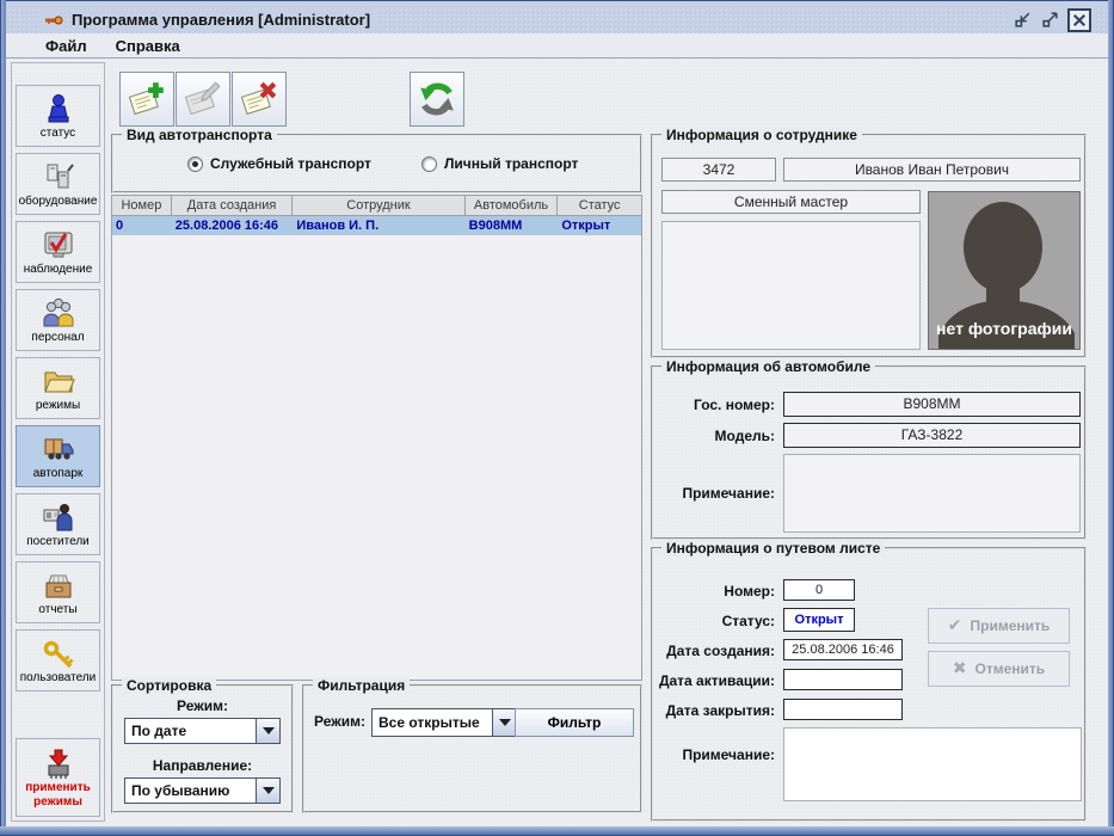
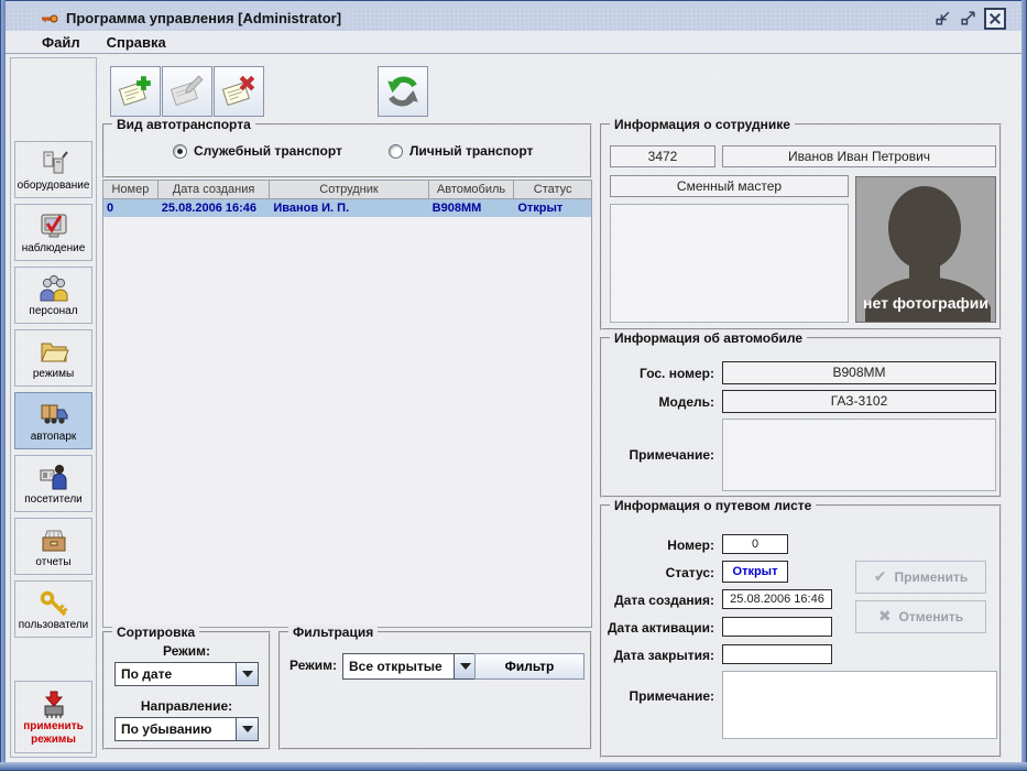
  Программа управления [Administrator]
  Файл
  Справка
- статус
  оборудование
  наблюдение
  персонал
  режимы
  автопарк
  посетители
  отчеты
  пользователи
  применить режимы
  Вид автотранспорта
  Служебный транспорт
  Личный транспорт
  Номер
  Дата создания
  Сотрудник
  Автомобиль
  Статус
  0
  25.08.2006 16:46
  Иванов И. П.
  В908ММ
  Открыт
  Сортировка
  Режим:
  По дате
  Направление:
  По убыванию
  Фильтрация
  Режим:
  Все открытые
  Фильтр
  Информация о сотруднике
  3472
  Иванов Иван Петрович
  Сменный мастер
  нет фотографии
  Информация об автомобиле
  Гос. номер:
  В908ММ
  Модель:
- ГАЗ-3822
+ ГАЗ-3102
  Примечание:
  Информация о путевом листе
  Номер:
  0
  Статус:
  Открыт
  Дата создания:
  25.08.2006 16:46
  Дата активации:
  Дата закрытия:
  Примечание:
  ✔
  Применить
  ✖
  Отменить
